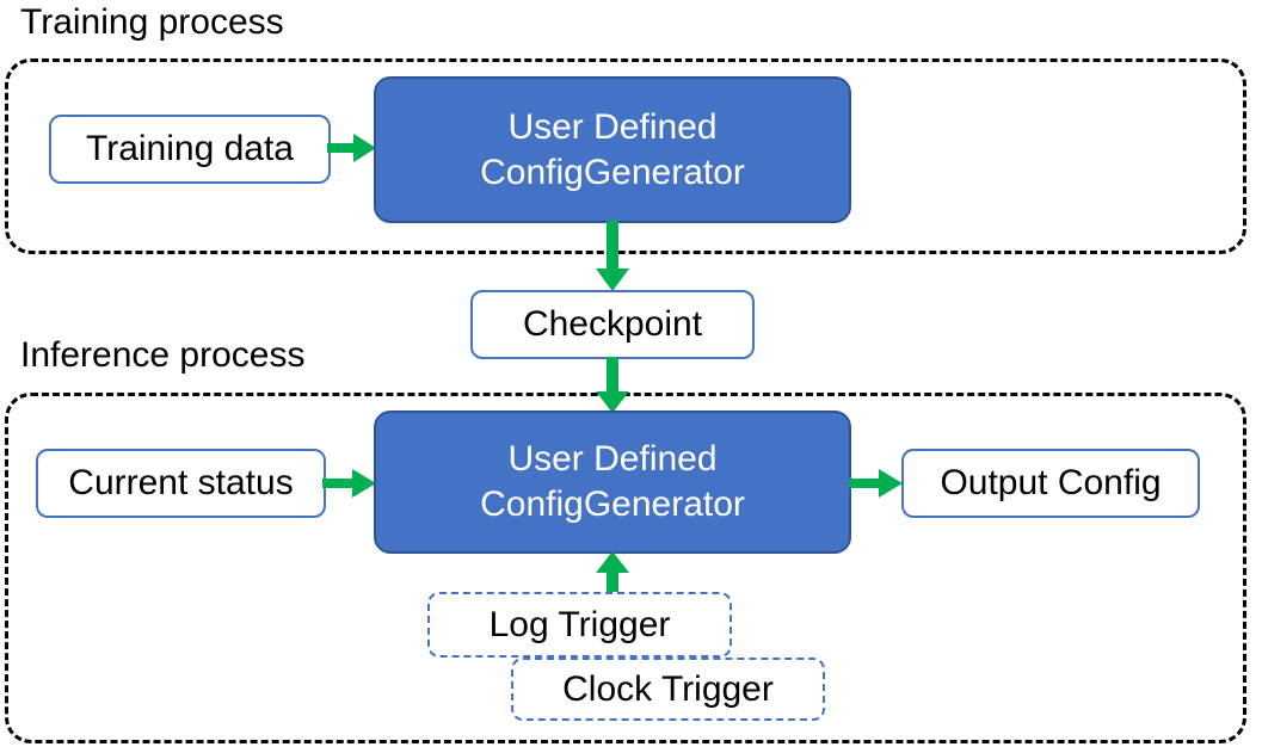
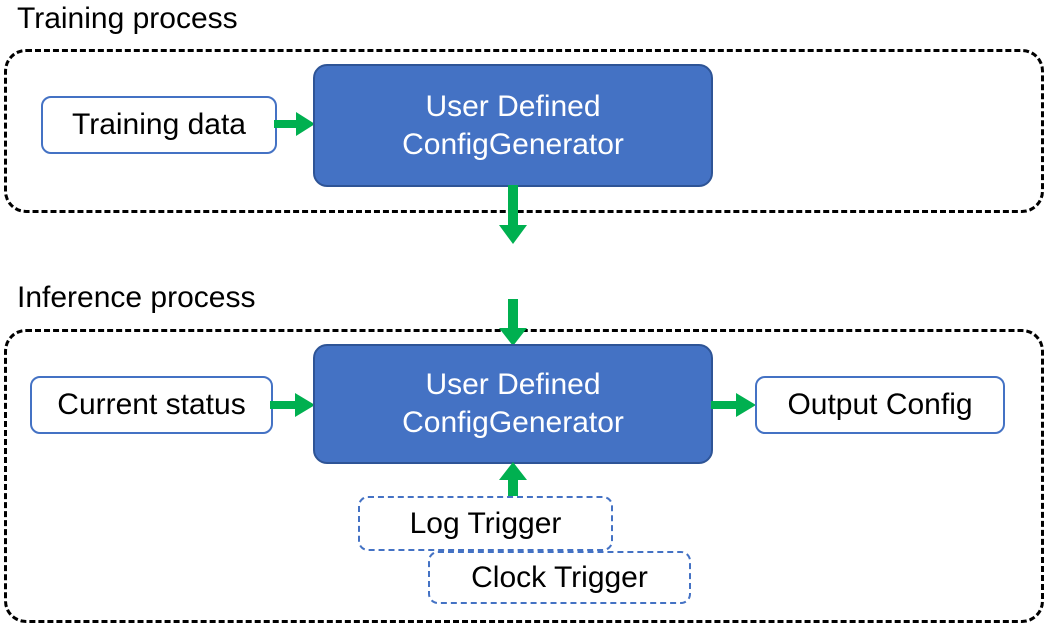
  Training process
  Inference process
  Training data
  User Defined
  ConfigGenerator
- Checkpoint
  Current status
  User Defined
  ConfigGenerator
  Output Config
  Log Trigger
  Clock Trigger
